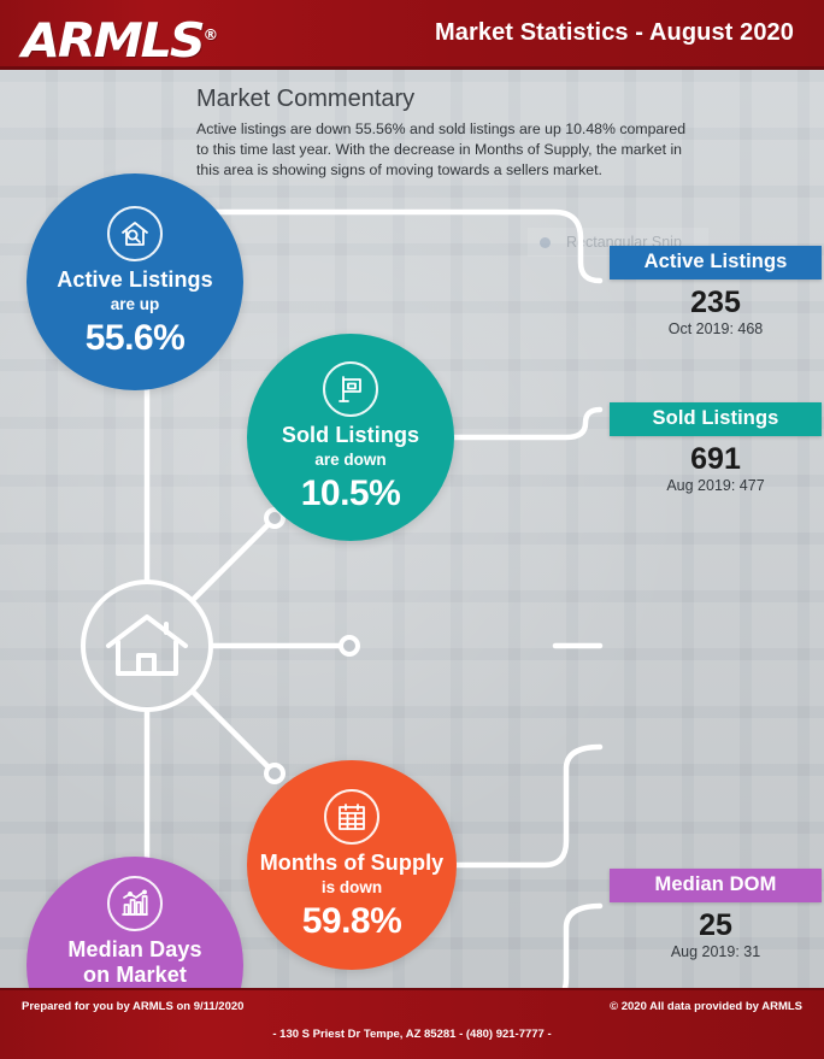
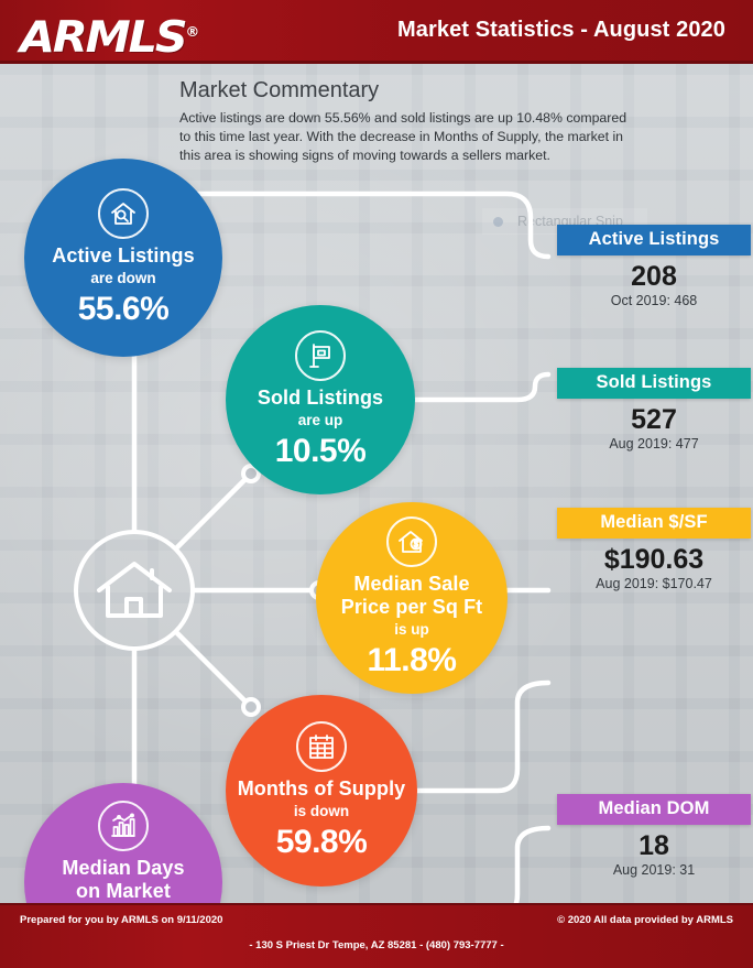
  ARMLS®
  Market Statistics - August 2020
  Market Commentary
  Active listings are down 55.56% and sold listings are up 10.48% compared to this time last year. With the decrease in Months of Supply, the market in this area is showing signs of moving towards a sellers market.
  Rctangular Snip
  Active Listings
- are up
+ are down
  55.6%
  Sold Listings
- are down
+ are up
  10.5%
+ Median Sale
+ Price per Sq Ft
+ is up
+ 11.8%
  Months of Supply
  is down
  59.8%
  Median Days
  on Market
  Active Listings
- 235
+ 208
  Oct 2019: 468
  Sold Listings
- 691
+ 527
  Aug 2019: 477
+ Median $/SF
+ $190.63
+ Aug 2019: $170.47
  Median DOM
- 25
+ 18
  Aug 2019: 31
  Prepared for you by ARMLS on 9/11/2020
  © 2020 All data provided by ARMLS
- - 130 S Priest Dr Tempe, AZ 85281 - (480) 921-7777 -
+ - 130 S Priest Dr Tempe, AZ 85281 - (480) 793-7777 -
